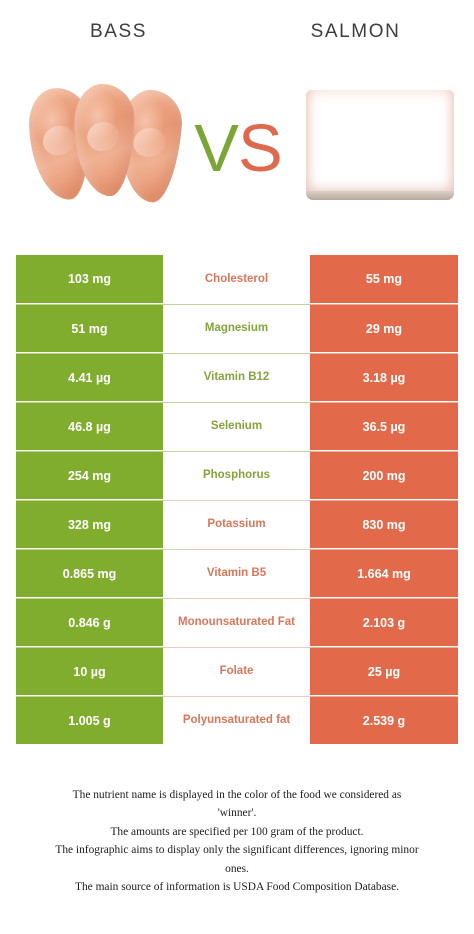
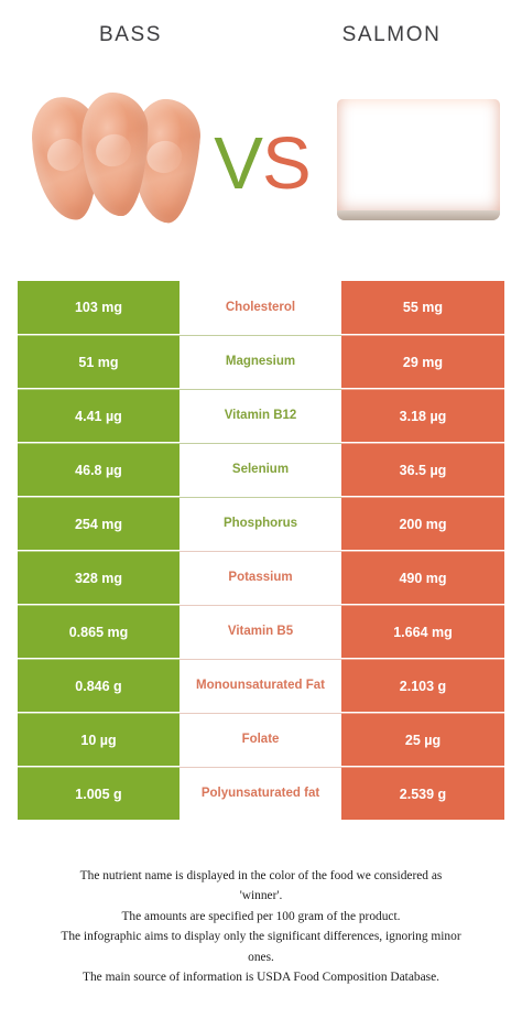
  BASS
  SALMON
  V
  S
  103 mg
  Cholesterol
  55 mg
  51 mg
  Magnesium
  29 mg
  4.41 µg
  Vitamin B12
  3.18 µg
  46.8 µg
  Selenium
  36.5 µg
  254 mg
  Phosphorus
  200 mg
  328 mg
  Potassium
- 830 mg
+ 490 mg
  0.865 mg
  Vitamin B5
  1.664 mg
  0.846 g
  Monounsaturated Fat
  2.103 g
  10 µg
  Folate
  25 µg
  1.005 g
  Polyunsaturated fat
  2.539 g
  The nutrient name is displayed in the color of the food we considered as
  'winner'.
  The amounts are specified per 100 gram of the product.
  The infographic aims to display only the significant differences, ignoring minor
  ones.
  The main source of information is USDA Food Composition Database.
